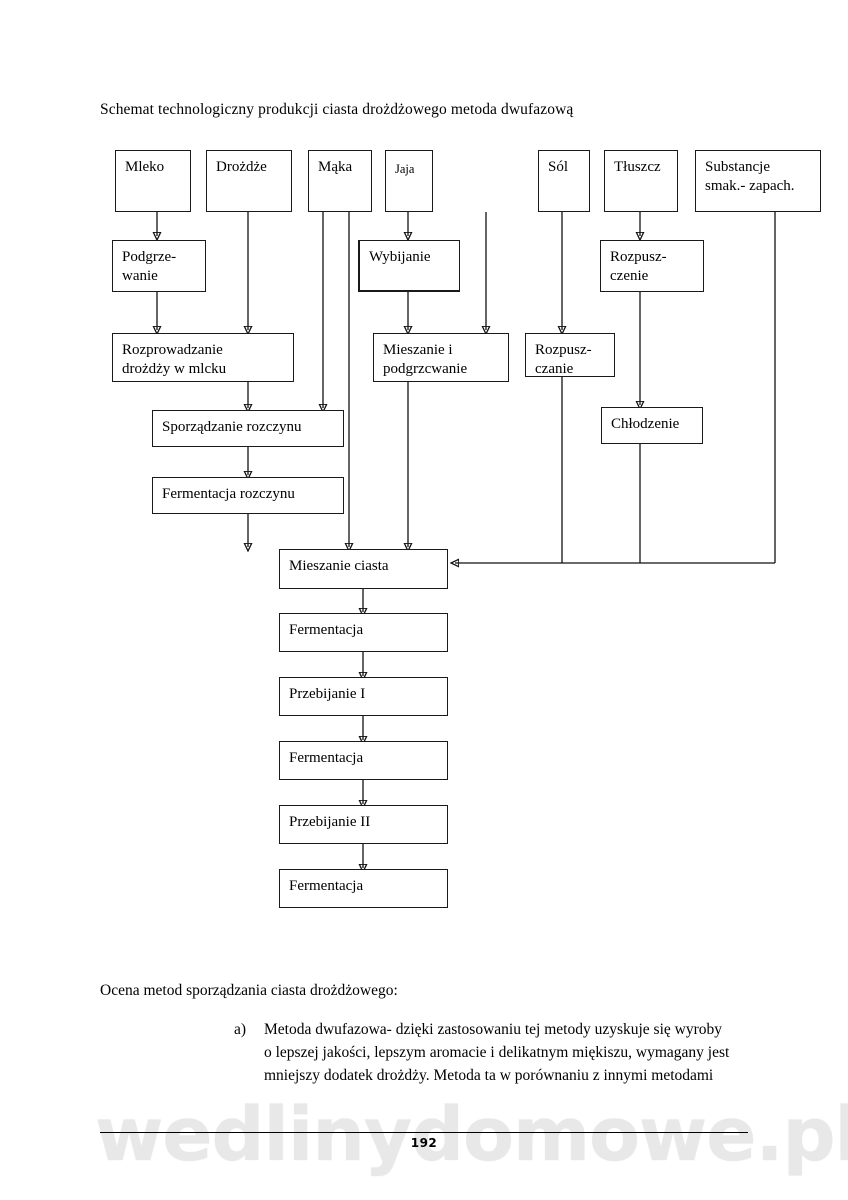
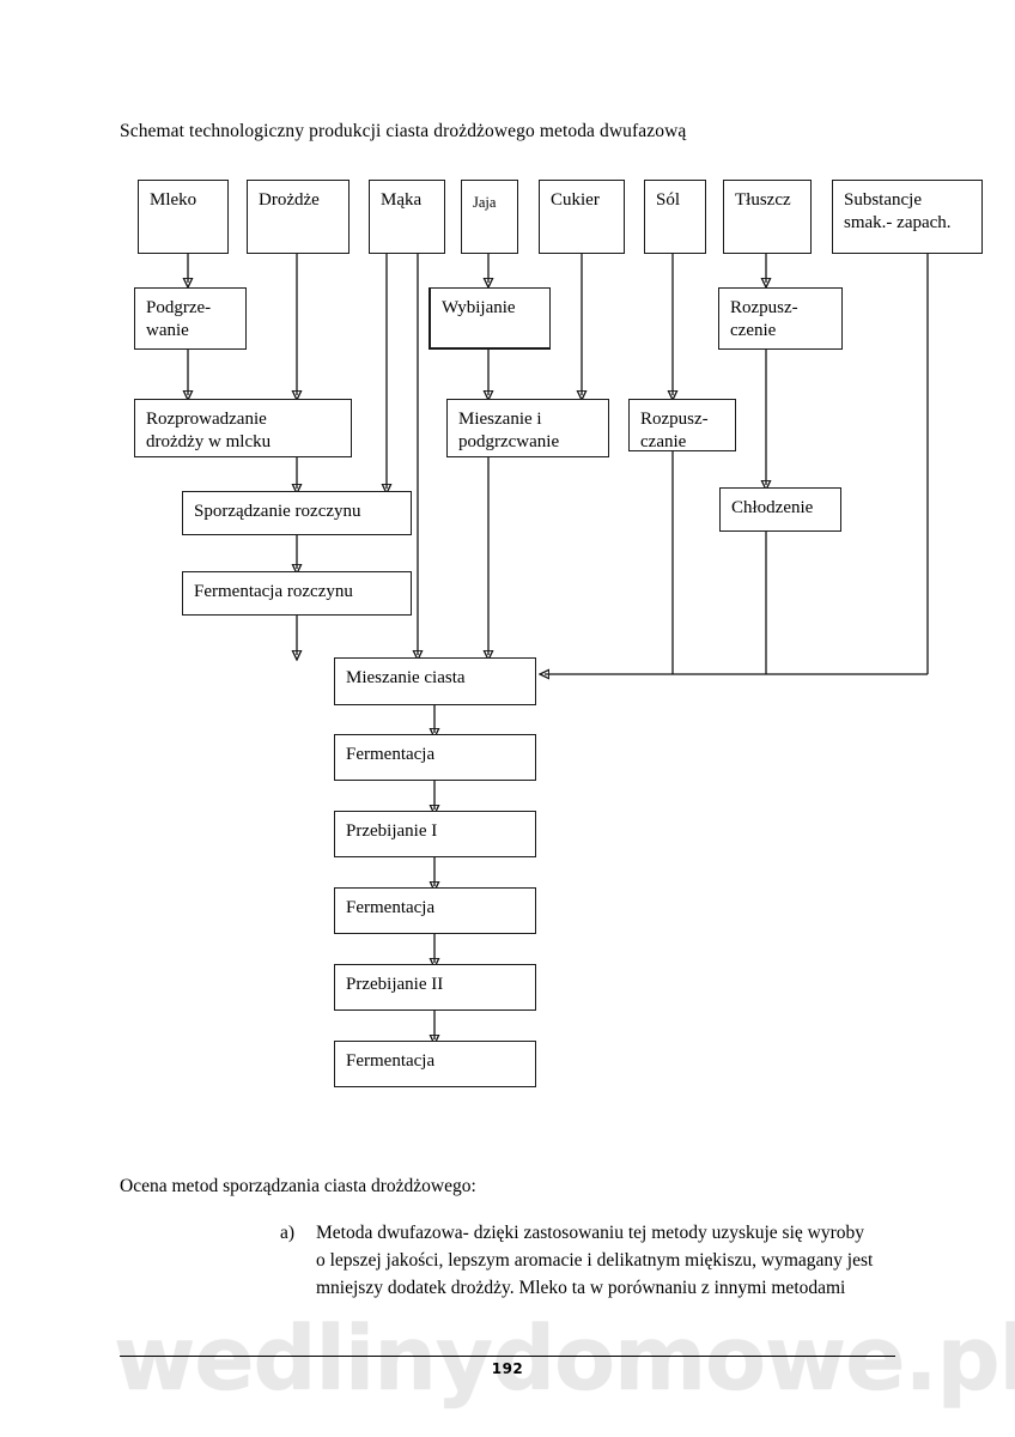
  wedlinydomowe.pl
  Schemat technologiczny produkcji ciasta drożdżowego metoda dwufazową
  Mleko
  Drożdże
  Mąka
  Jaja
+ Cukier
  Sól
  Tłuszcz
  Substancje
  smak.- zapach.
  Podgrze-
  wanie
  Wybijanie
  Rozpusz-
  czenie
  Rozprowadzanie
  drożdży w mlcku
  Mieszanie i
  podgrzcwanie
  Rozpusz-
  czanie
  Sporządzanie rozczynu
  Chłodzenie
  Fermentacja rozczynu
  Mieszanie ciasta
  Fermentacja
  Przebijanie I
  Fermentacja
  Przebijanie II
  Fermentacja
  Ocena metod sporządzania ciasta drożdżowego:
  a)
  Metoda dwufazowa- dzięki zastosowaniu tej metody uzyskuje się wyroby
  o lepszej jakości, lepszym aromacie i delikatnym miękiszu, wymagany jest
- mniejszy dodatek drożdży. Metoda ta w porównaniu z innymi metodami
+ mniejszy dodatek drożdży. Mleko ta w porównaniu z innymi metodami
  192
